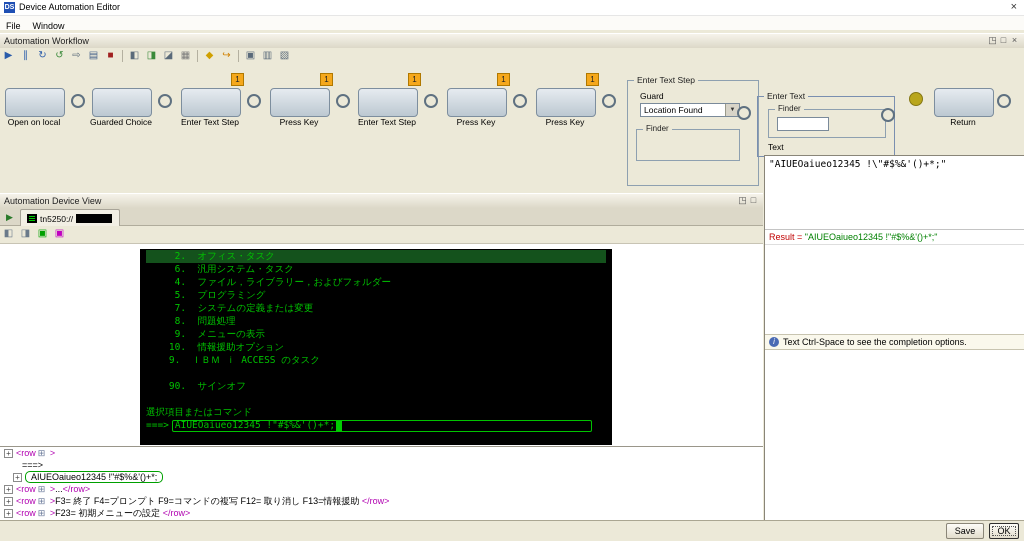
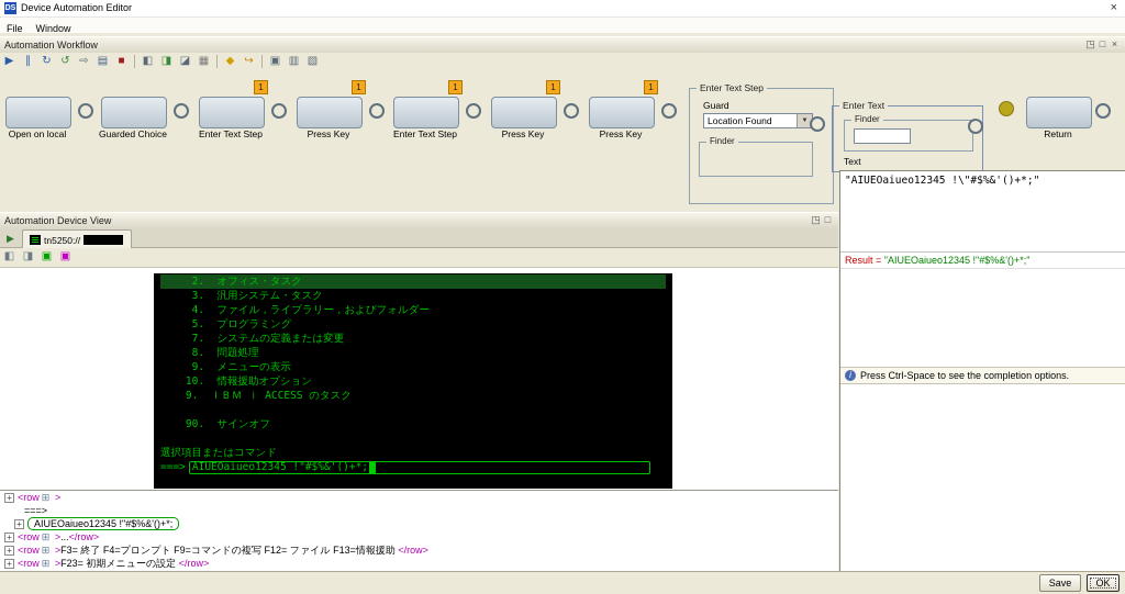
  Device Automation Editor
  ×
  File Window
  Automation Workflow
  ◳ □ ×
  ▶ ∥ ↻ ↺ ⇨ ▤ ■ ◧ ◨ ◪ ▦ ◆ ↪ ▣ ▥ ▧
  Open on local
  Guarded Choice
  Enter Text Step
  1
  Press Key
  1
  Enter Text Step
  1
  Press Key
  1
  Press Key
  1
  Enter Text Step
  Guard
  Location Found
  Finder
  Enter Text
  Finder
  Text
  Return
  Automation Device View
  ◳ □
  ▶
  tn5250://
  ◧ ◨ ▣ ▣
  2. オフィス・タスク
- 6. 汎用システム・タスク
+ 3. 汎用システム・タスク
  4. ファイル，ライブラリー，およびフォルダー
  5. プログラミング
  7. システムの定義または変更
  8. 問題処理
  9. メニューの表示
  10. 情報援助オプション
  9. ＩＢＭ ｉ ACCESS のタスク
  90. サインオフ
  選択項目またはコマンド
  ===>
  AIUEOaiueo12345 !"#$%&'()+*;
  +
  <row
  ⊞
  >
  ===>
  +
  AIUEOaiueo12345 !"#$%&'()+*;
  +
  <row
  ⊞
  >
  ...
  </row>
  +
  <row
  ⊞
  >
- F3= 終了 F4=プロンプト F9=コマンドの複写 F12= 取り消し F13=情報援助
+ F3= 終了 F4=プロンプト F9=コマンドの複写 F12= ファイル F13=情報援助
  </row>
  +
  <row
  ⊞
  >
  F23= 初期メニューの設定
  </row>
  "AIUEOaiueo12345 !\"#$%&'()+*;"
  Result = "AIUEOaiueo12345 !"#$%&'()+*;"
  i
- Text Ctrl-Space to see the completion options.
+ Press Ctrl-Space to see the completion options.
  Save
  OK
